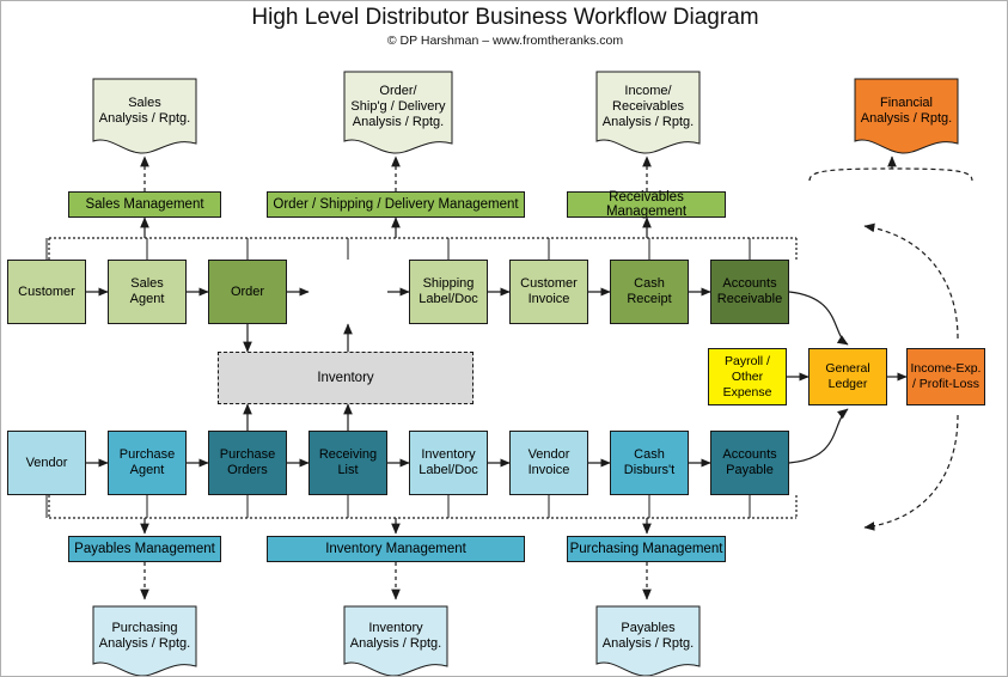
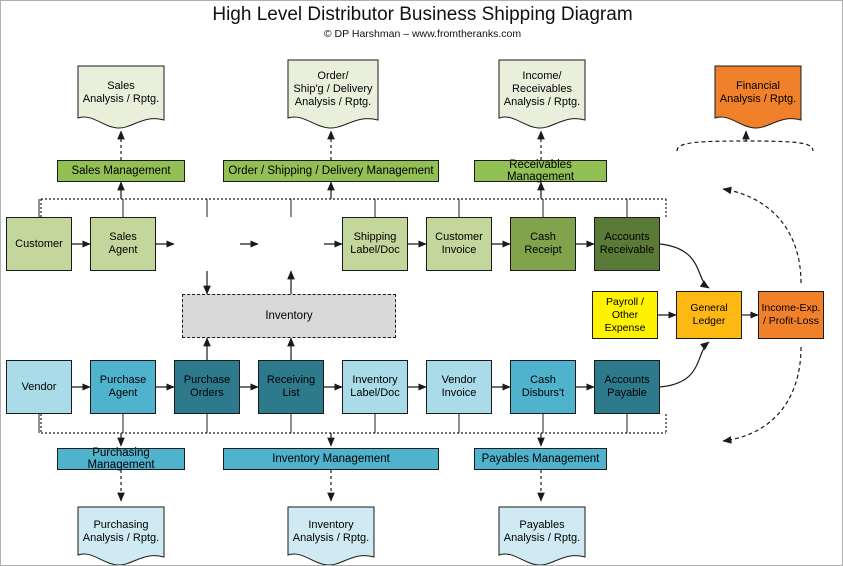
- High Level Distributor Business Workflow Diagram
+ High Level Distributor Business Shipping Diagram
  © DP Harshman – www.fromtheranks.com
  Customer
  Sales
  Agent
- Order
  Shipping
  Label/Doc
  Customer
  Invoice
  Cash
  Receipt
  Accounts
  Receivable
  Vendor
  Purchase
  Agent
  Purchase
  Orders
  Receiving
  List
  Inventory
  Label/Doc
  Vendor
  Invoice
  Cash
  Disburs't
  Accounts
  Payable
  Inventory
  Payroll /
  Other
  Expense
  General
  Ledger
  Income-Exp.
  / Profit-Loss
  Sales Management
  Order / Shipping / Delivery Management
  Receivables Management
- Payables Management
+ Purchasing Management
  Inventory Management
- Purchasing Management
+ Payables Management
  Sales
  Analysis / Rptg.
  Order/
  Ship'g / Delivery
  Analysis / Rptg.
  Income/
  Receivables
  Analysis / Rptg.
  Financial
  Analysis / Rptg.
  Purchasing
  Analysis / Rptg.
  Inventory
  Analysis / Rptg.
  Payables
  Analysis / Rptg.
